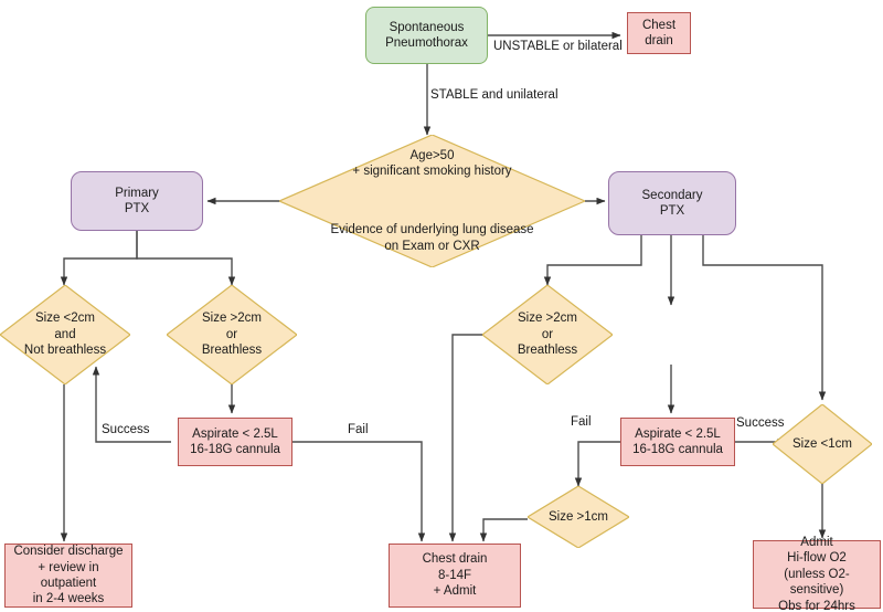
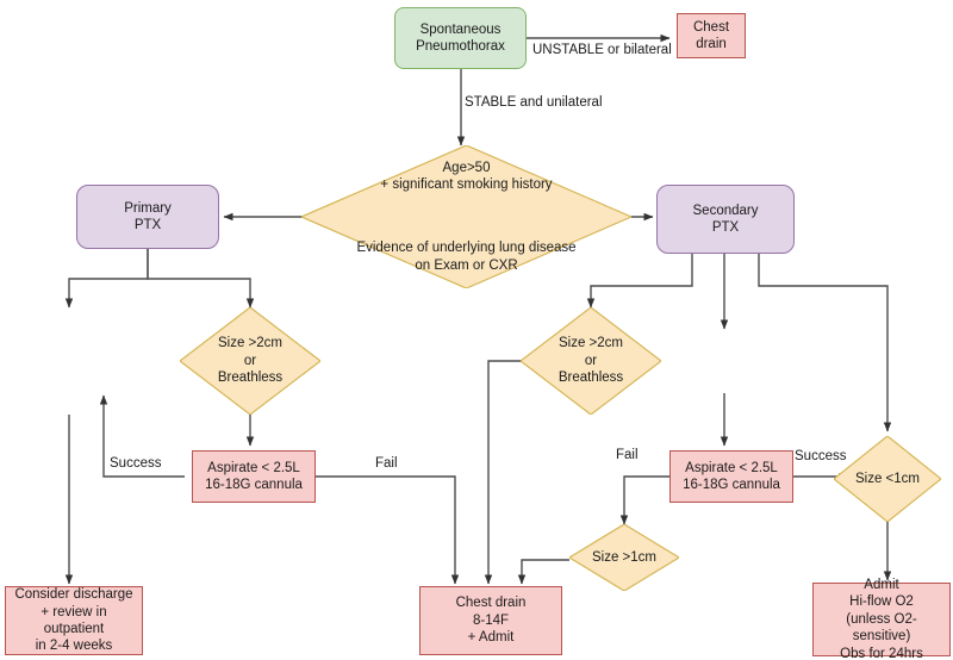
  Spontaneous
  Pneumothorax
  Chest
  drain
  Age>50
  + significant smoking history
  Evidence of underlying lung disease
  on Exam or CXR
  Primary
  PTX
  Secondary
  PTX
- Size <2cm
- and
- Not breathless
  Size >2cm
  or
  Breathless
  Size >2cm
  or
  Breathless
  Aspirate < 2.5L
  16-18G cannula
  Aspirate < 2.5L
  16-18G cannula
  Size >1cm
  Size <1cm
  Consider discharge
  + review in outpatient
  in 2-4 weeks
  Chest drain
  8-14F
  + Admit
  Admit
  Hi-flow O2
  (unless O2-sensitive)
  Obs for 24hrs
  UNSTABLE or bilateral
  STABLE and unilateral
  Success
  Fail
  Fail
  Success
